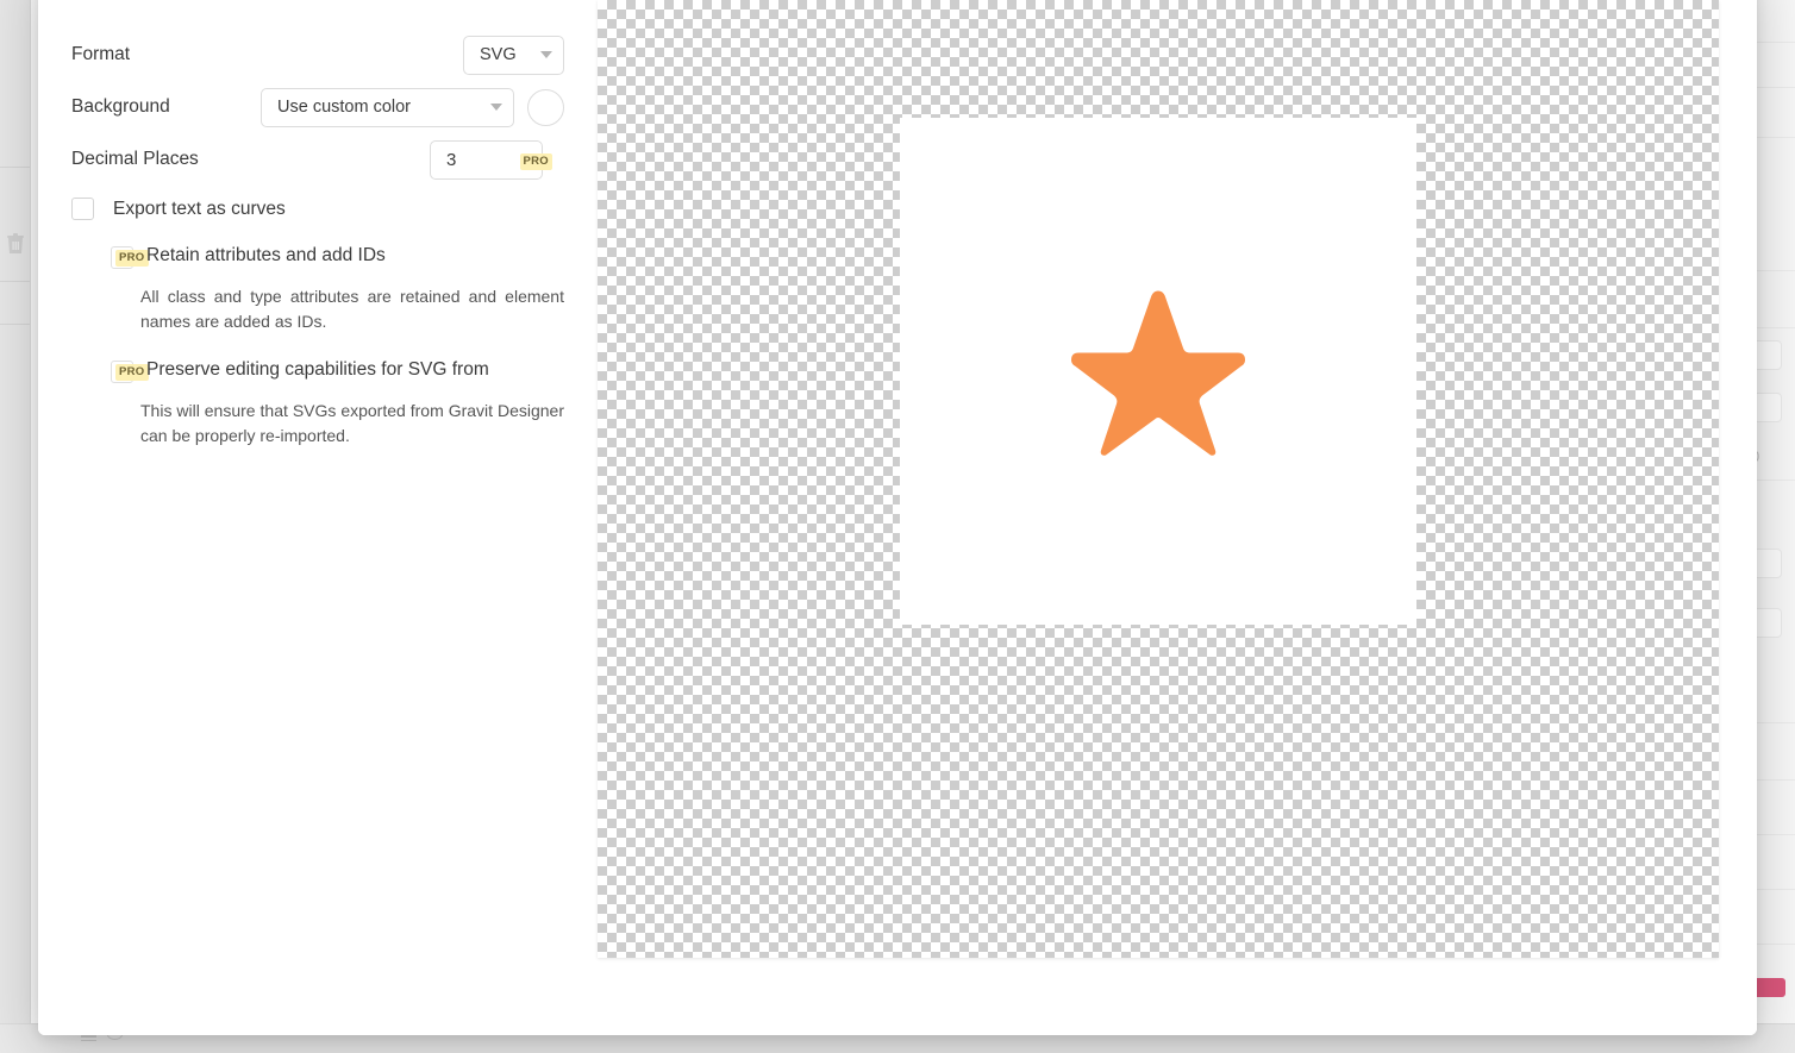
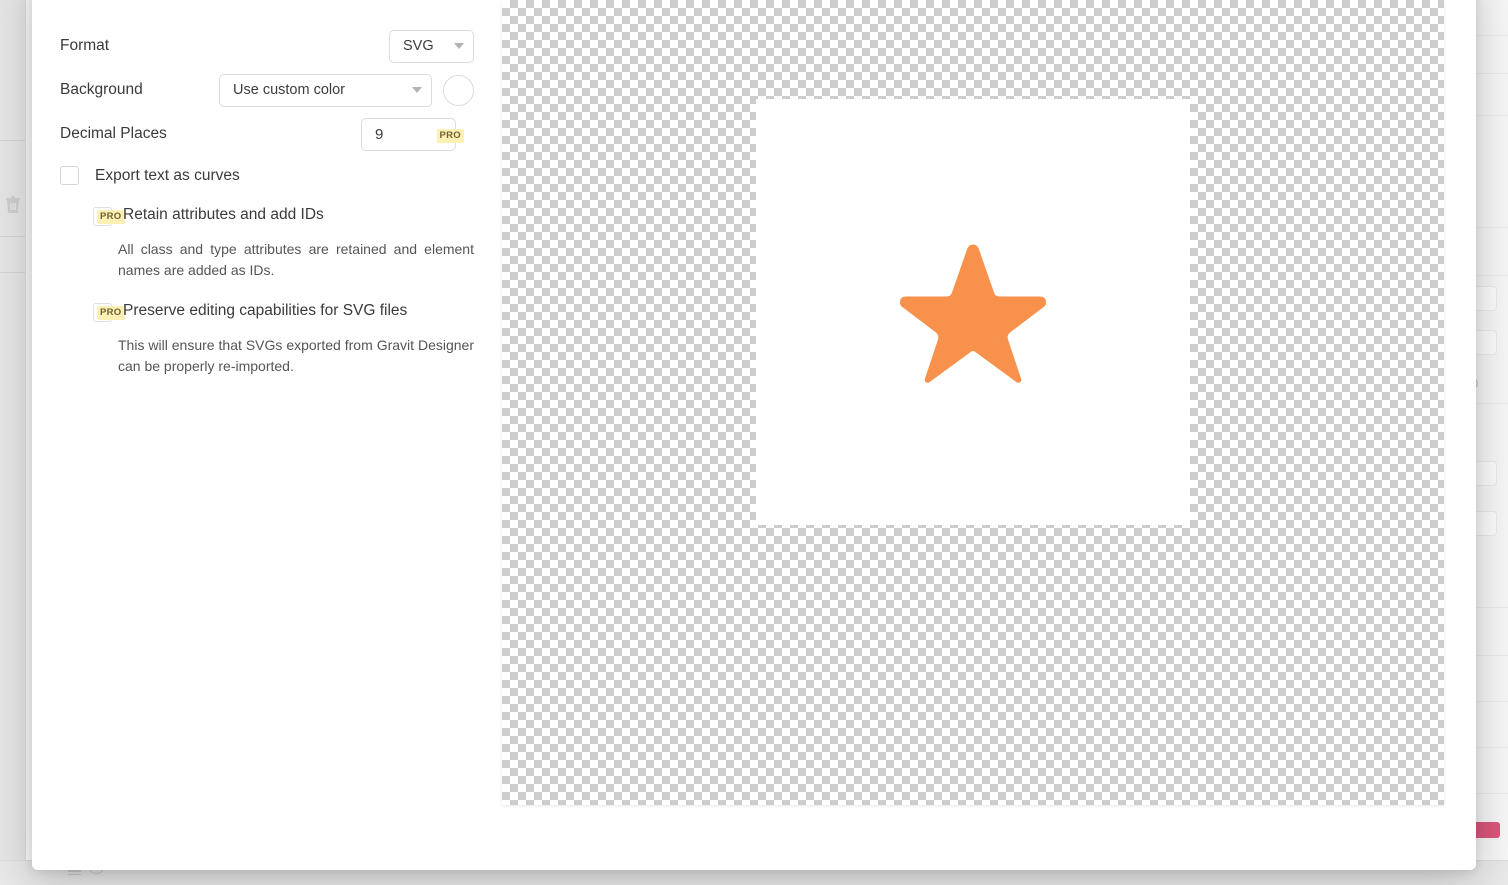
  Format
  SVG
  Background
  Use custom color
  Decimal Places
- 3
+ 9
  PRO
  Export text as curves
  PRO
  Retain attributes and add IDs
  All class and type attributes are retained and element names are added as IDs.
  PRO
- Preserve editing capabilities for SVG from
+ Preserve editing capabilities for SVG files
  This will ensure that SVGs exported from Gravit Designer can be properly re-imported.
